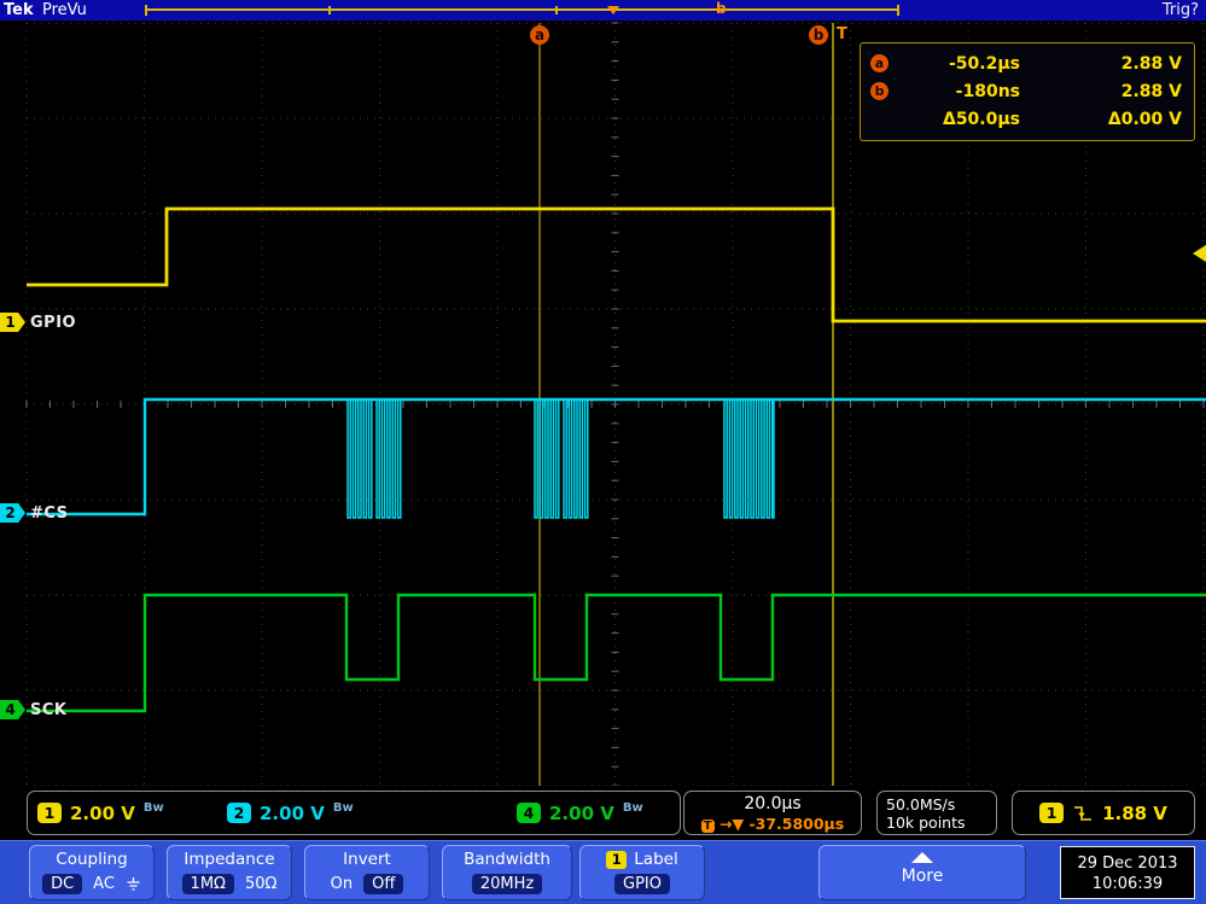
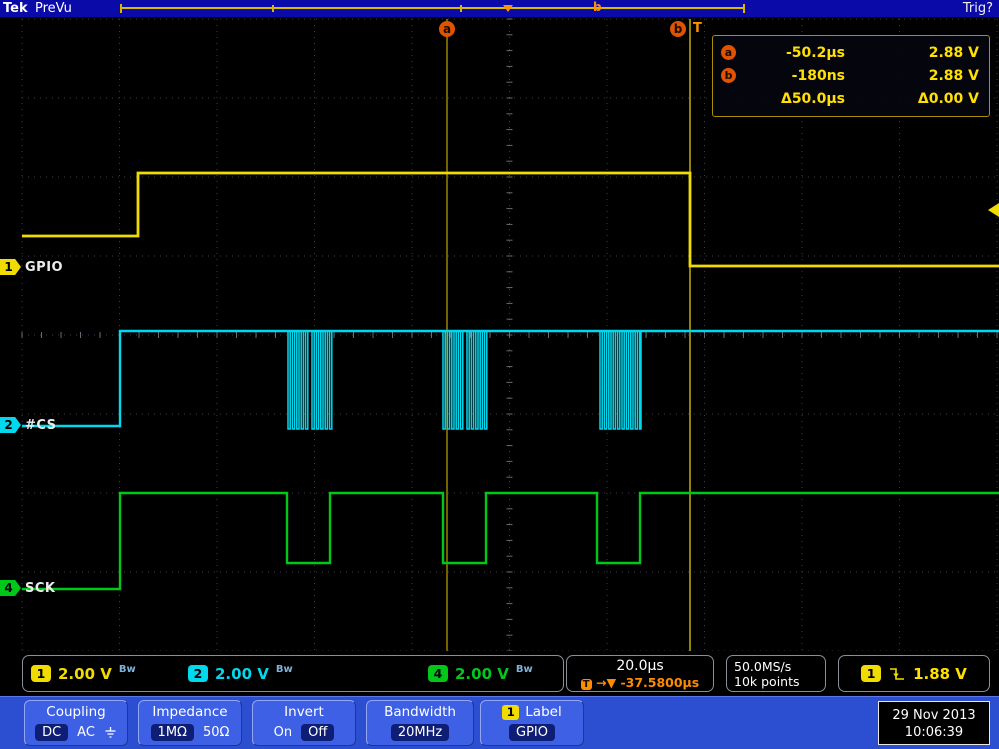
  Tek
  PreVu
  b
  Trig?
  1
  GPIO
  2
  #CS
  4
  SCK
  a
  b
  T
  a
  -50.2µs
  2.88 V
  b
  -180ns
  2.88 V
  Δ50.0µs
  Δ0.00 V
  1
  2.00 V
  Bw
  2
  2.00 V
  Bw
  4
  2.00 V
  Bw
  20.0µs
  T →▼ -37.5800µs
  50.0MS/s
  10k points
  1
  1.88 V
  Coupling
  DC
  AC
  Impedance
  1MΩ
  50Ω
  Invert
  On
  Off
  Bandwidth
  20MHz
  1
  Label
  GPIO
- More
- 29 Dec 2013
+ 29 Nov 2013
  10:06:39
